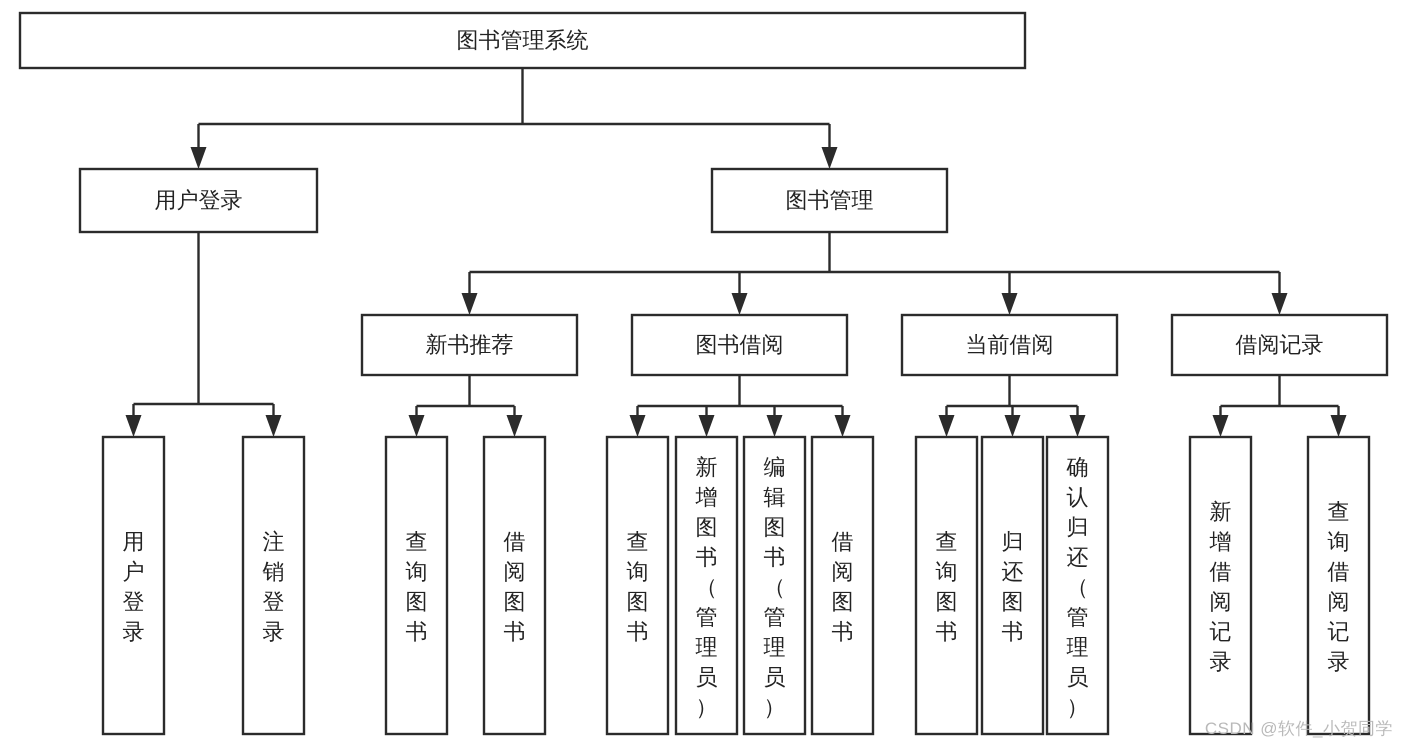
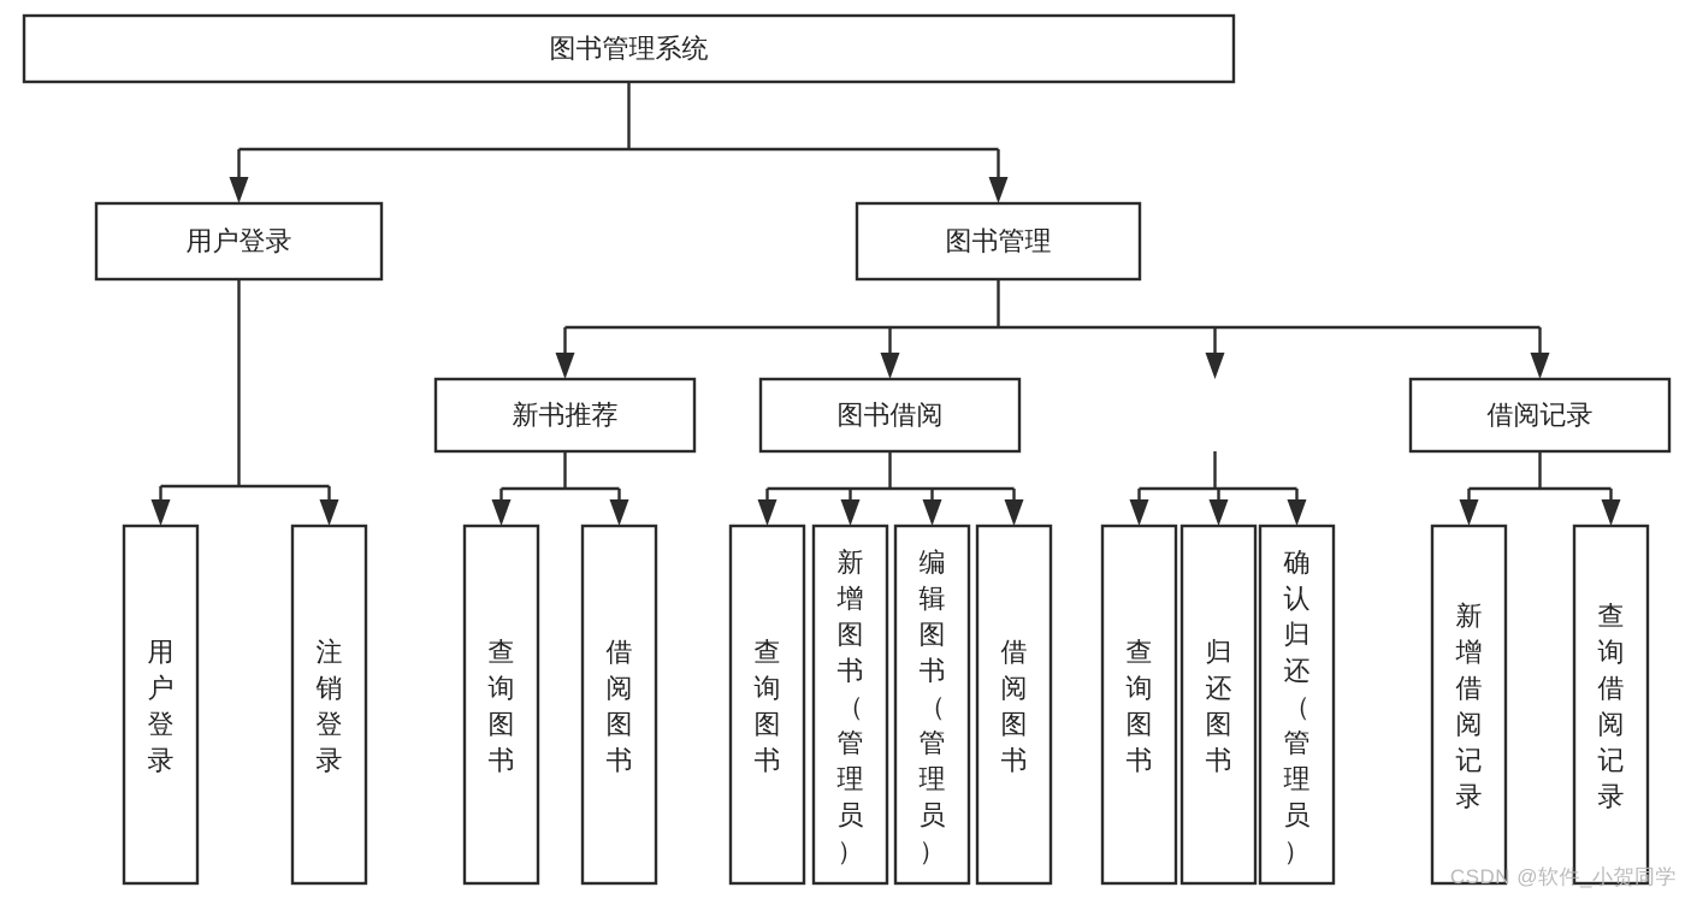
  图书管理系统
  用户登录
  图书管理
  新书推荐
  图书借阅
- 当前借阅
  借阅记录
  用户登录
  注销登录
  查询图书
  借阅图书
  查询图书
  新增图书（管理员）
  编辑图书（管理员）
  借阅图书
  查询图书
  归还图书
  确认归还（管理员）
  新增借阅记录
  查询借阅记录
  CSDN @软件_小贺同学
